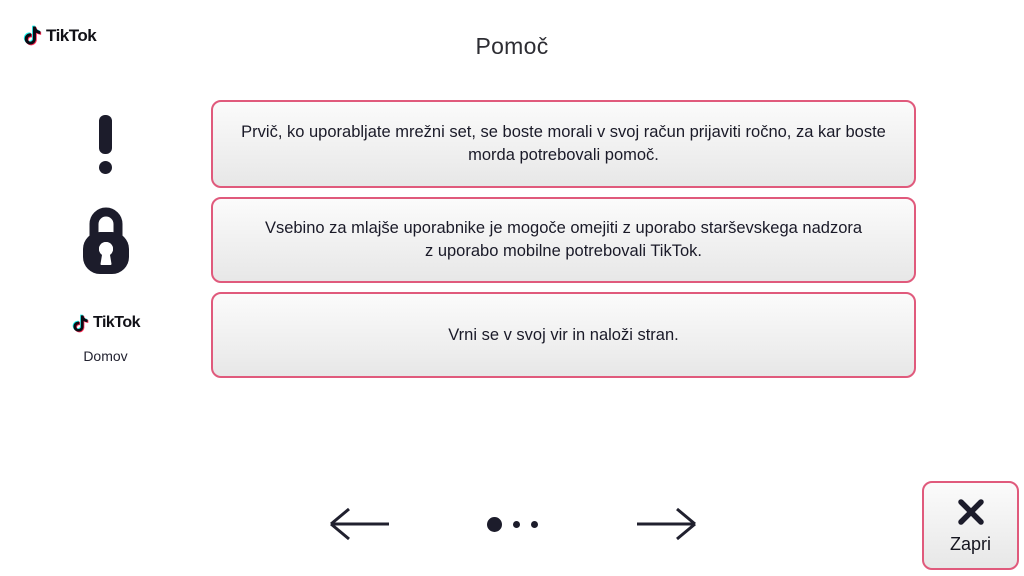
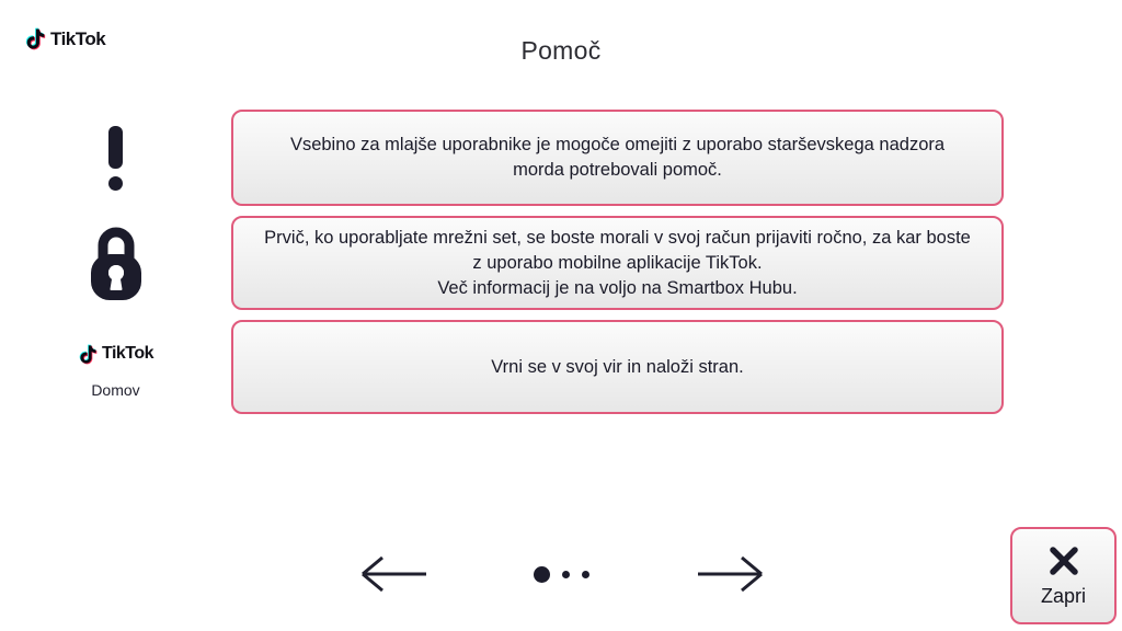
  TikTok
  Pomoč
- Prvič, ko uporabljate mrežni set, se boste morali v svoj račun prijaviti ročno, za kar boste
+ Vsebino za mlajše uporabnike je mogoče omejiti z uporabo starševskega nadzora
  morda potrebovali pomoč.
- Vsebino za mlajše uporabnike je mogoče omejiti z uporabo starševskega nadzora
+ Prvič, ko uporabljate mrežni set, se boste morali v svoj račun prijaviti ročno, za kar boste
- z uporabo mobilne potrebovali TikTok.
+ z uporabo mobilne aplikacije TikTok.
+ Več informacij je na voljo na Smartbox Hubu.
  TikTok
  Domov
  Vrni se v svoj vir in naloži stran.
  Zapri
